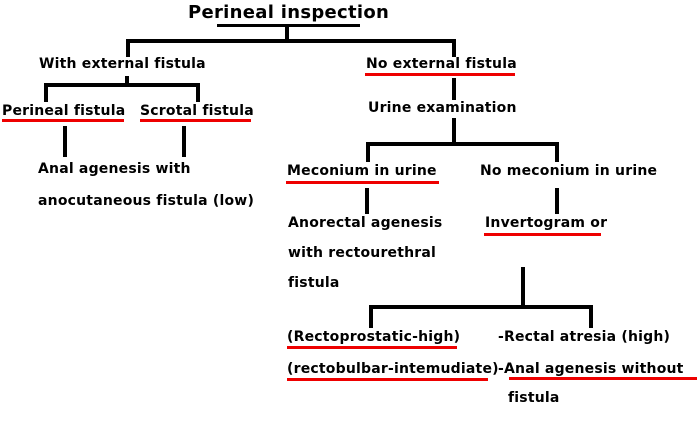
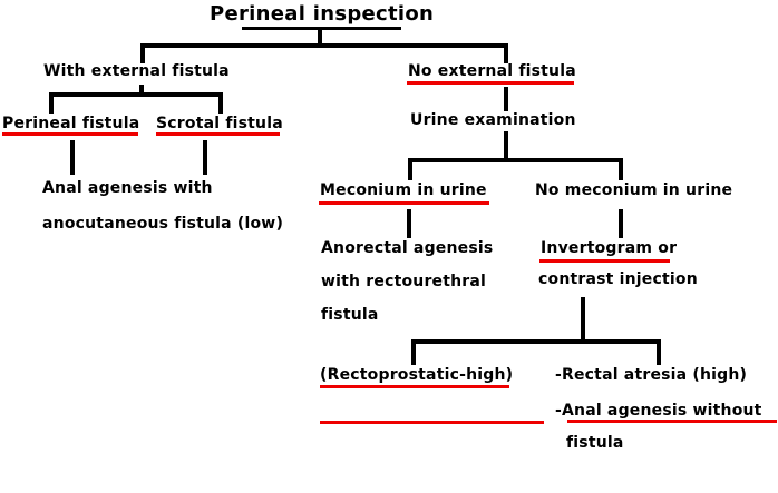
  Perineal inspection
  With external fistula
  No external fistula
  Perineal fistula
  Scrotal fistula
  Urine examination
  Anal agenesis with
  anocutaneous fistula (low)
  Meconium in urine
  No meconium in urine
  Anorectal agenesis
  with rectourethral
  fistula
  Invertogram or
+ contrast injection
  (Rectoprostatic-high)
- (rectobulbar-intemudiate)
  -Rectal atresia (high)
  -Anal agenesis without
  fistula
